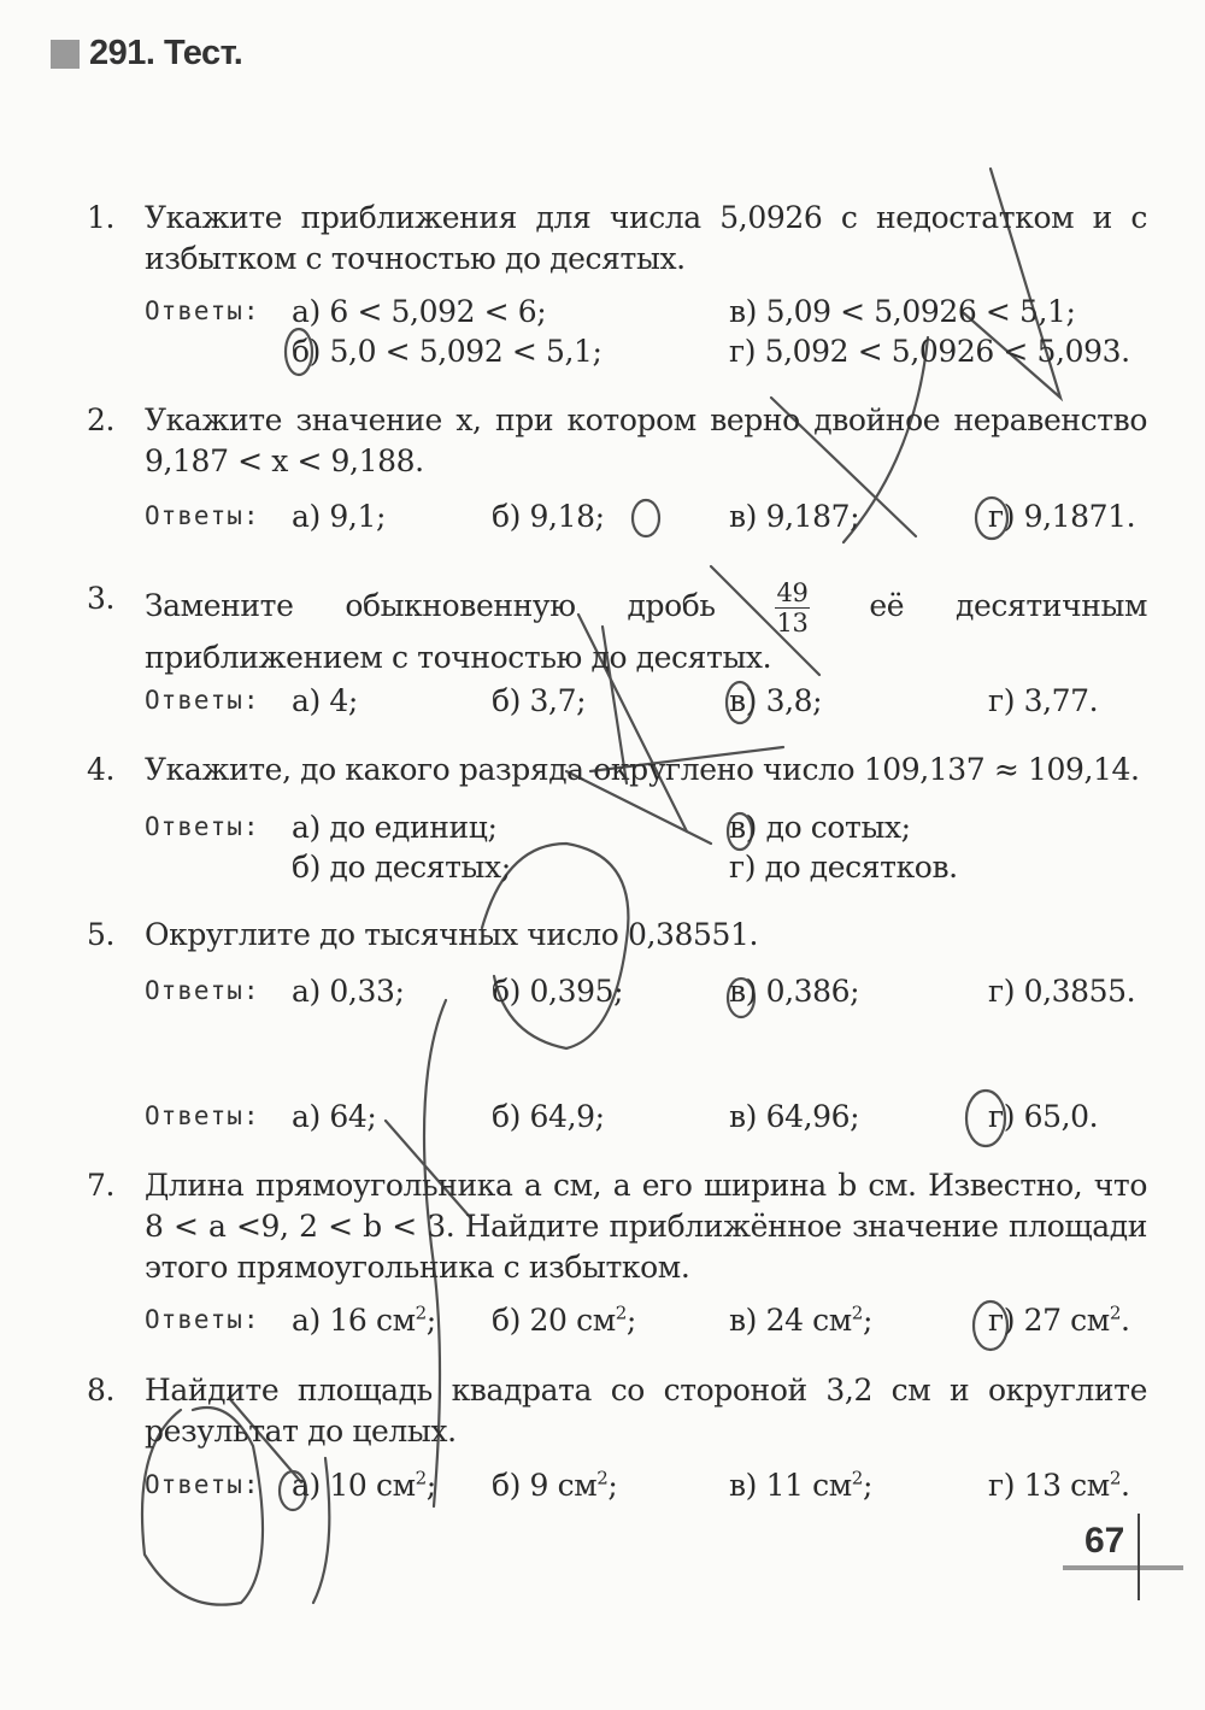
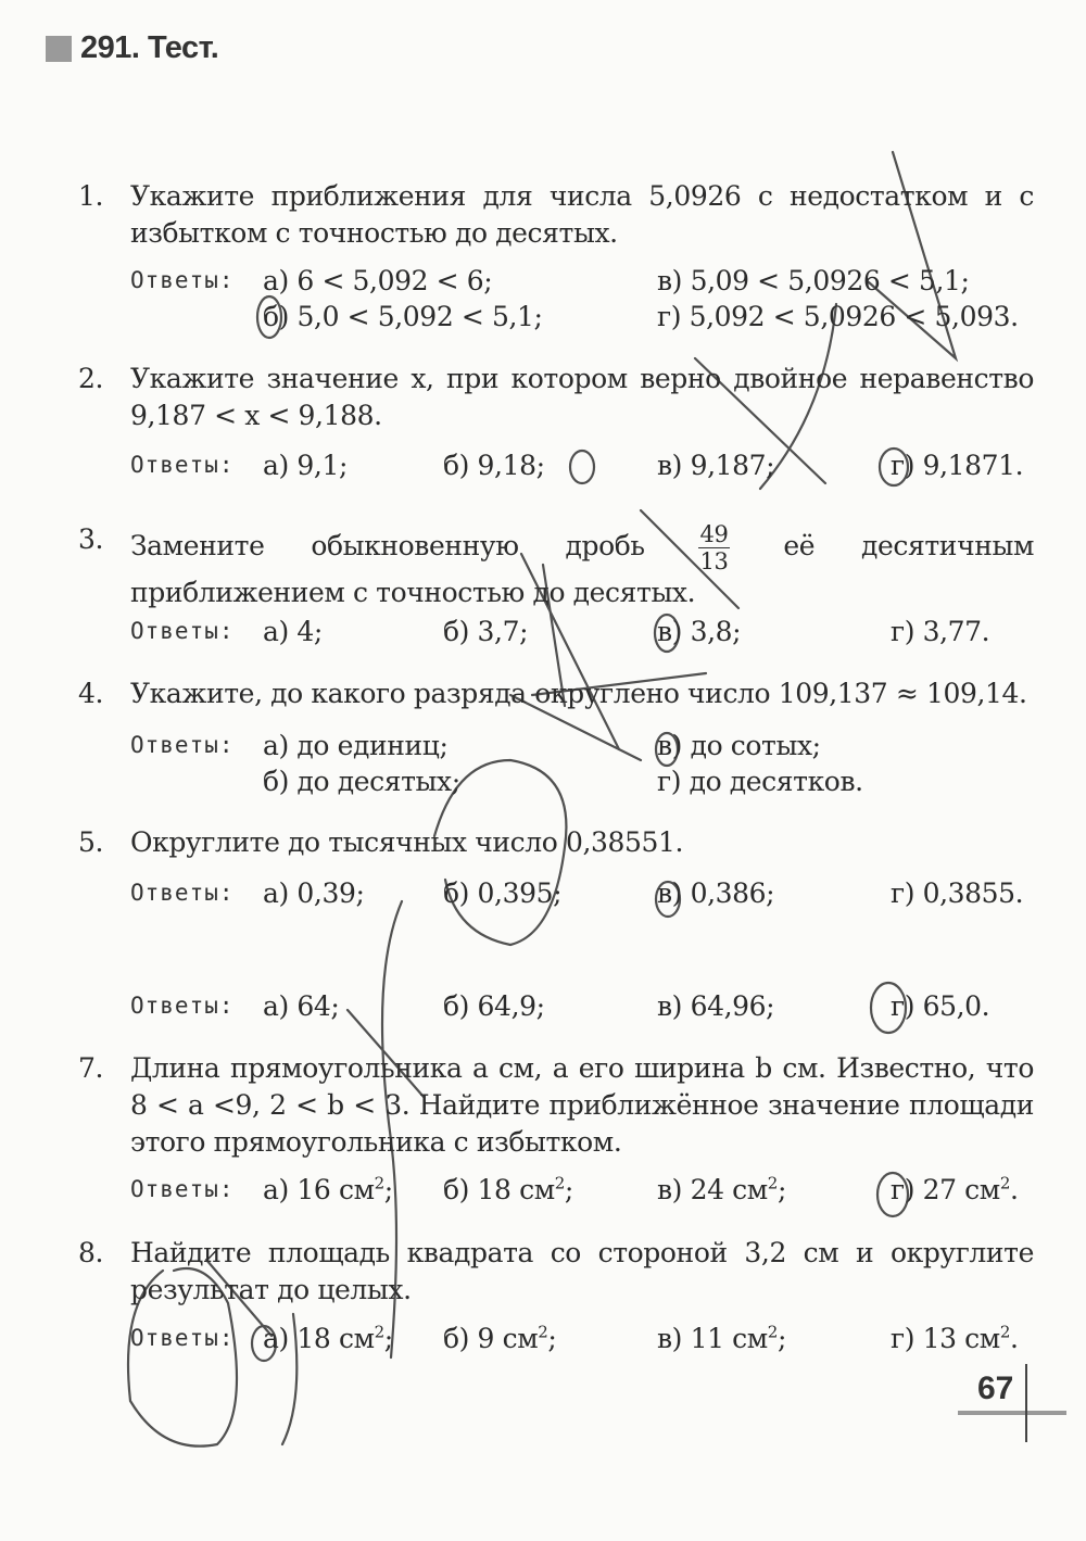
  291. Тест.
  1.
  Укажите приближения для числа 5,0926 с недостатком и с избытком с точностью до десятых.
  Ответы:
  а) 6 < 5,092 < 6;
  в) 5,09 < 5,0926 < 5,1;
  б) 5,0 < 5,092 < 5,1;
  г) 5,092 < 5,0926 < 5,093.
  2.
  Укажите значение x, при котором верно двойное неравенство 9,187 < x < 9,188.
  Ответы:
  а) 9,1;
  б) 9,18;
  в) 9,187;
  г) 9,1871.
  3.
  Замените обыкновенную дробь
  49
  13
  её десятичным приближением с точностью до десятых.
  Ответы:
  а) 4;
  б) 3,7;
  в) 3,8;
  г) 3,77.
  4.
  Укажите, до какого разряда округлено число 109,137 ≈ 109,14.
  Ответы:
  а) до единиц;
  в) до сотых;
  б) до десятых;
  г) до десятков.
  5.
  Округлите до тысячных число 0,38551.
  Ответы:
- а) 0,33;
+ а) 0,39;
  б) 0,395;
  в) 0,386;
  г) 0,3855.
  Ответы:
  а) 64;
  б) 64,9;
  в) 64,96;
  г) 65,0.
  7.
  Длина прямоугольника a см, а его ширина b см. Известно, что 8 < a <9, 2 < b < 3. Найдите приближённое значение площади этого прямоугольника с избытком.
  Ответы:
  а) 16 см2;
- б) 20 см2;
+ б) 18 см2;
  в) 24 см2;
  г) 27 см2.
  8.
  Найдите площадь квадрата со стороной 3,2 см и округлите результат до целых.
  Ответы:
- а) 10 см2;
+ а) 18 см2;
  б) 9 см2;
  в) 11 см2;
  г) 13 см2.
  67
